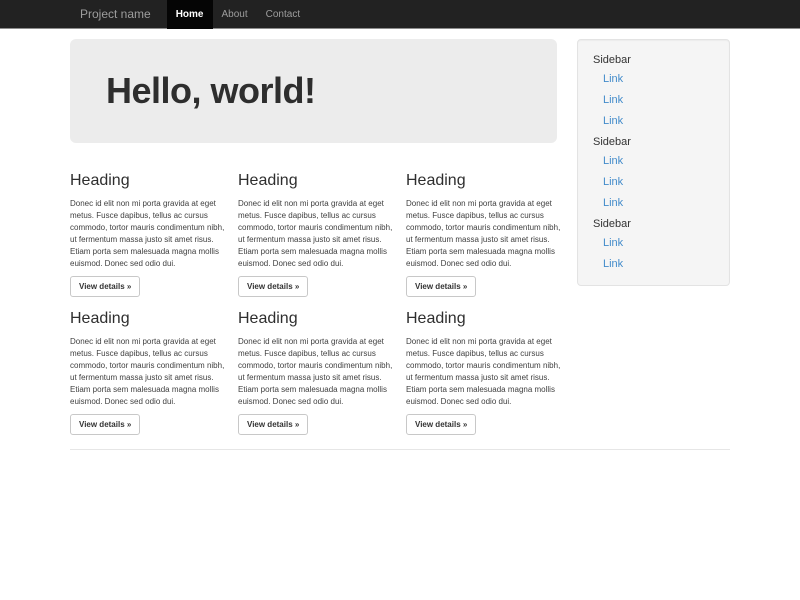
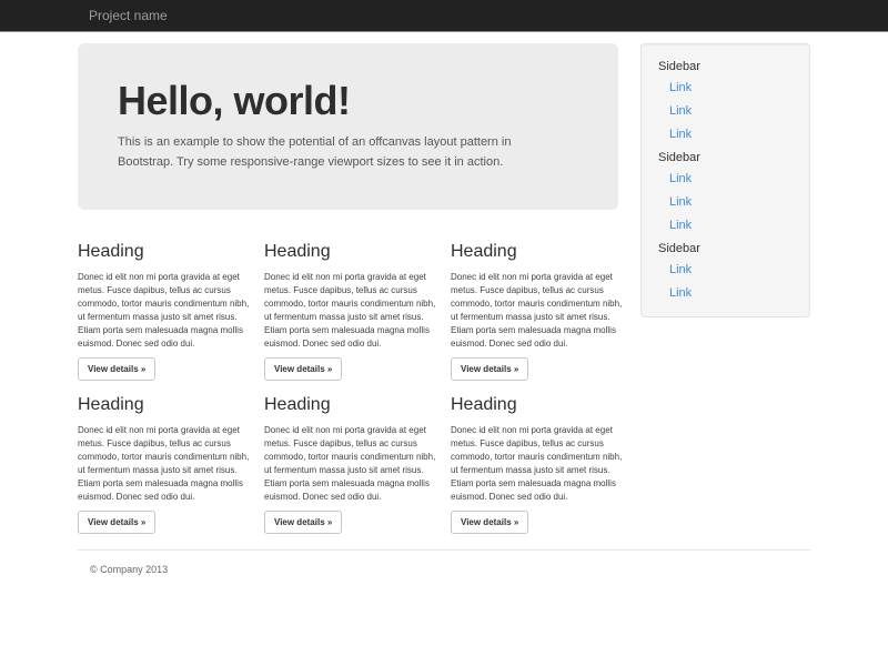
  Project name
- Home
- About
- Contact
  Hello, world!
+ This is an example to show the potential of an offcanvas layout pattern in Bootstrap. Try some responsive-range viewport sizes to see it in action.
  Heading
  Donec id elit non mi porta gravida at eget metus. Fusce dapibus, tellus ac cursus commodo, tortor mauris condimentum nibh, ut fermentum massa justo sit amet risus. Etiam porta sem malesuada magna mollis euismod. Donec sed odio dui.
  View details »
  Heading
  Donec id elit non mi porta gravida at eget metus. Fusce dapibus, tellus ac cursus commodo, tortor mauris condimentum nibh, ut fermentum massa justo sit amet risus. Etiam porta sem malesuada magna mollis euismod. Donec sed odio dui.
  View details »
  Heading
  Donec id elit non mi porta gravida at eget metus. Fusce dapibus, tellus ac cursus commodo, tortor mauris condimentum nibh, ut fermentum massa justo sit amet risus. Etiam porta sem malesuada magna mollis euismod. Donec sed odio dui.
  View details »
  Heading
  Donec id elit non mi porta gravida at eget metus. Fusce dapibus, tellus ac cursus commodo, tortor mauris condimentum nibh, ut fermentum massa justo sit amet risus. Etiam porta sem malesuada magna mollis euismod. Donec sed odio dui.
  View details »
  Heading
  Donec id elit non mi porta gravida at eget metus. Fusce dapibus, tellus ac cursus commodo, tortor mauris condimentum nibh, ut fermentum massa justo sit amet risus. Etiam porta sem malesuada magna mollis euismod. Donec sed odio dui.
  View details »
  Heading
  Donec id elit non mi porta gravida at eget metus. Fusce dapibus, tellus ac cursus commodo, tortor mauris condimentum nibh, ut fermentum massa justo sit amet risus. Etiam porta sem malesuada magna mollis euismod. Donec sed odio dui.
  View details »
  Sidebar
  Link
  Link
  Link
  Sidebar
  Link
  Link
  Link
  Sidebar
  Link
  Link
+ © Company 2013
